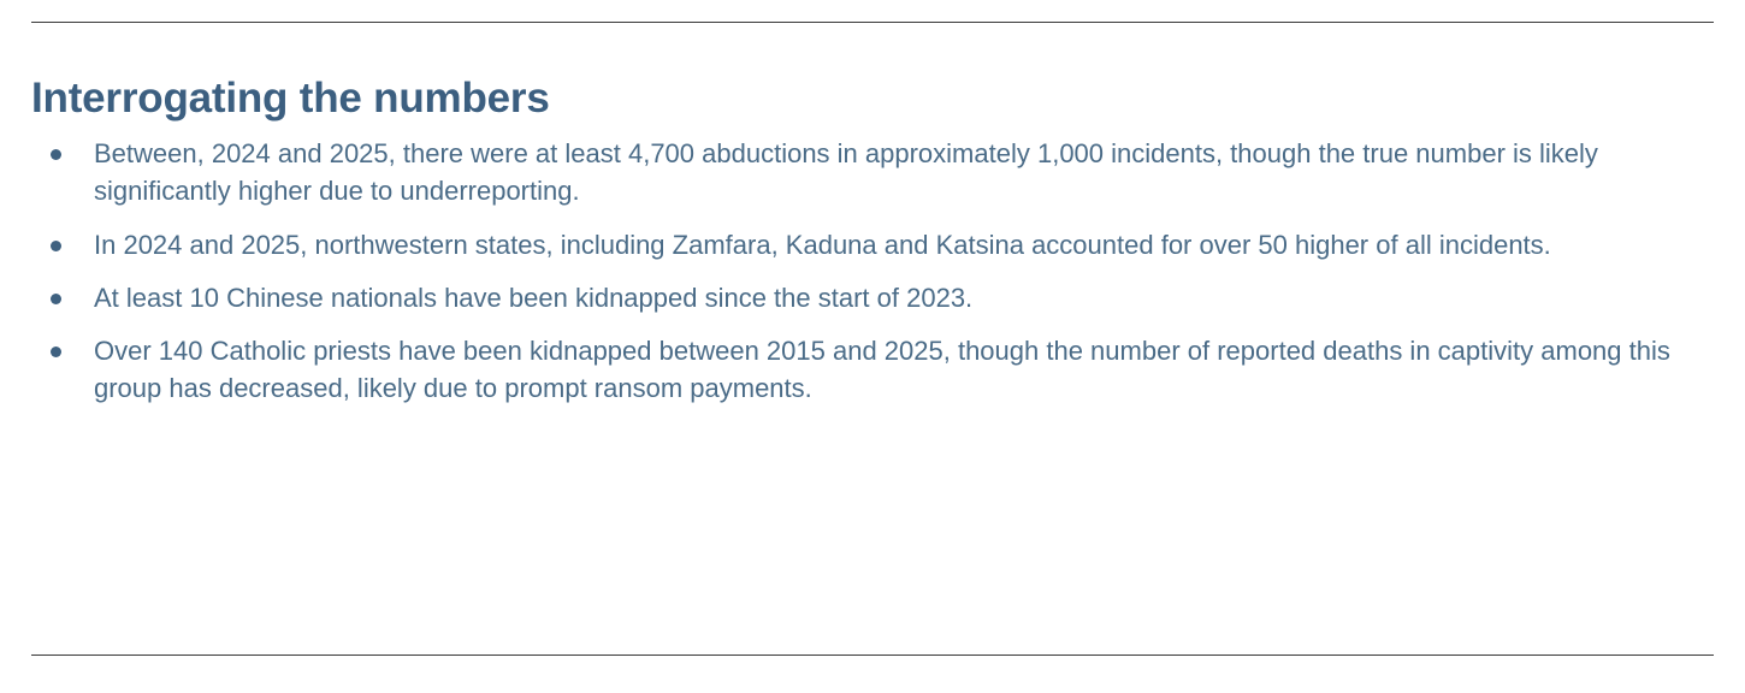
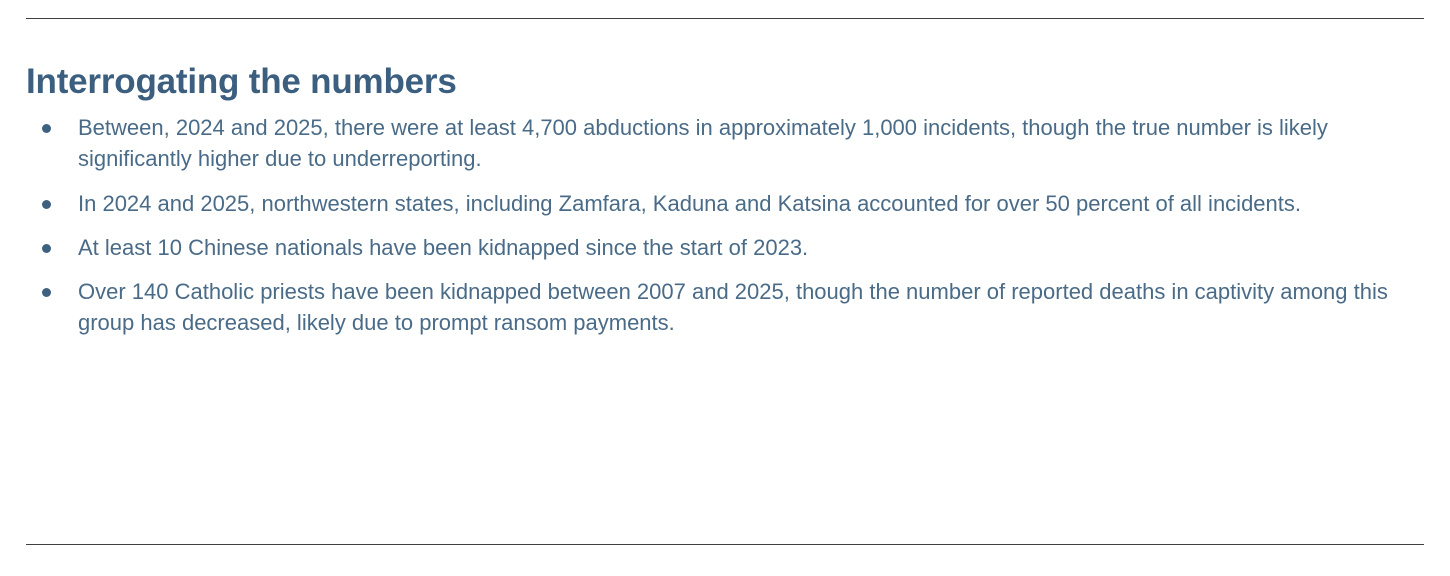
  Interrogating the numbers
  Between, 2024 and 2025, there were at least 4,700 abductions in approximately 1,000 incidents, though the true number is likely significantly higher due to underreporting.
- In 2024 and 2025, northwestern states, including Zamfara, Kaduna and Katsina accounted for over 50 higher of all incidents.
+ In 2024 and 2025, northwestern states, including Zamfara, Kaduna and Katsina accounted for over 50 percent of all incidents.
  At least 10 Chinese nationals have been kidnapped since the start of 2023.
- Over 140 Catholic priests have been kidnapped between 2015 and 2025, though the number of reported deaths in captivity among this group has decreased, likely due to prompt ransom payments.
+ Over 140 Catholic priests have been kidnapped between 2007 and 2025, though the number of reported deaths in captivity among this group has decreased, likely due to prompt ransom payments.
